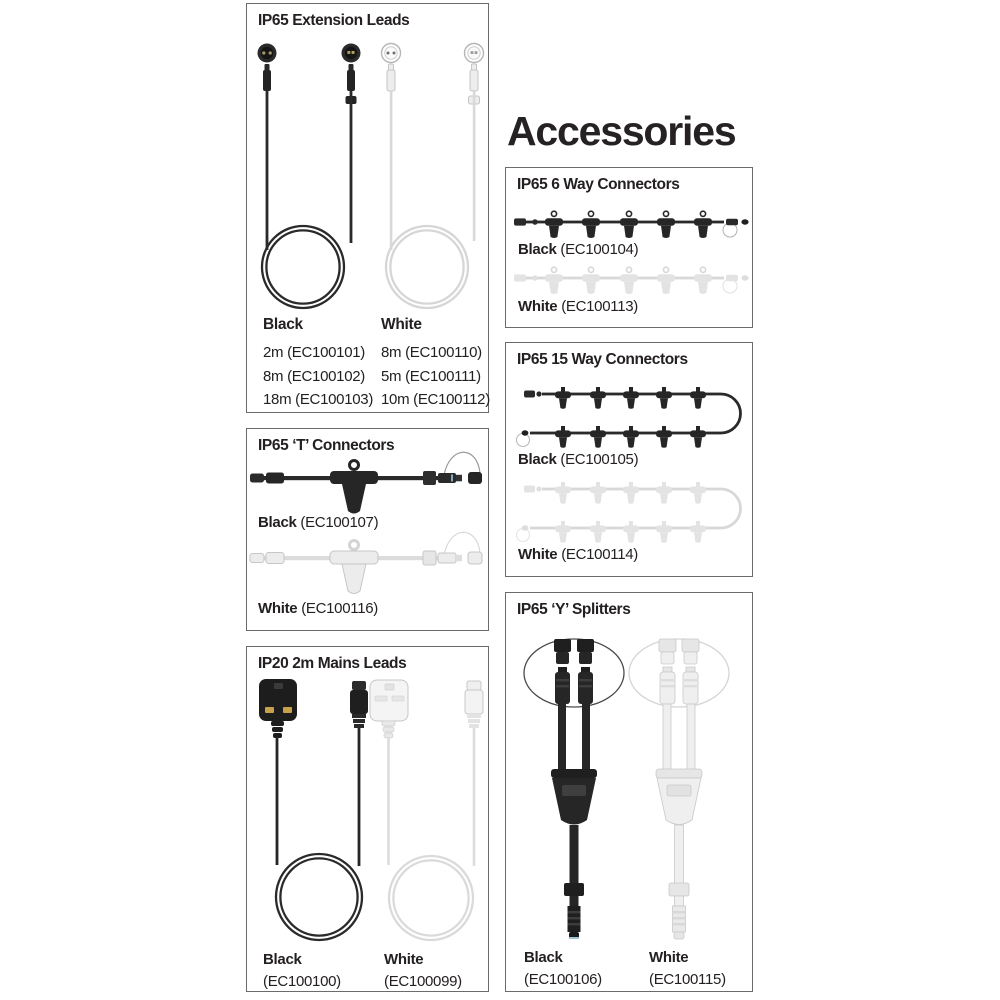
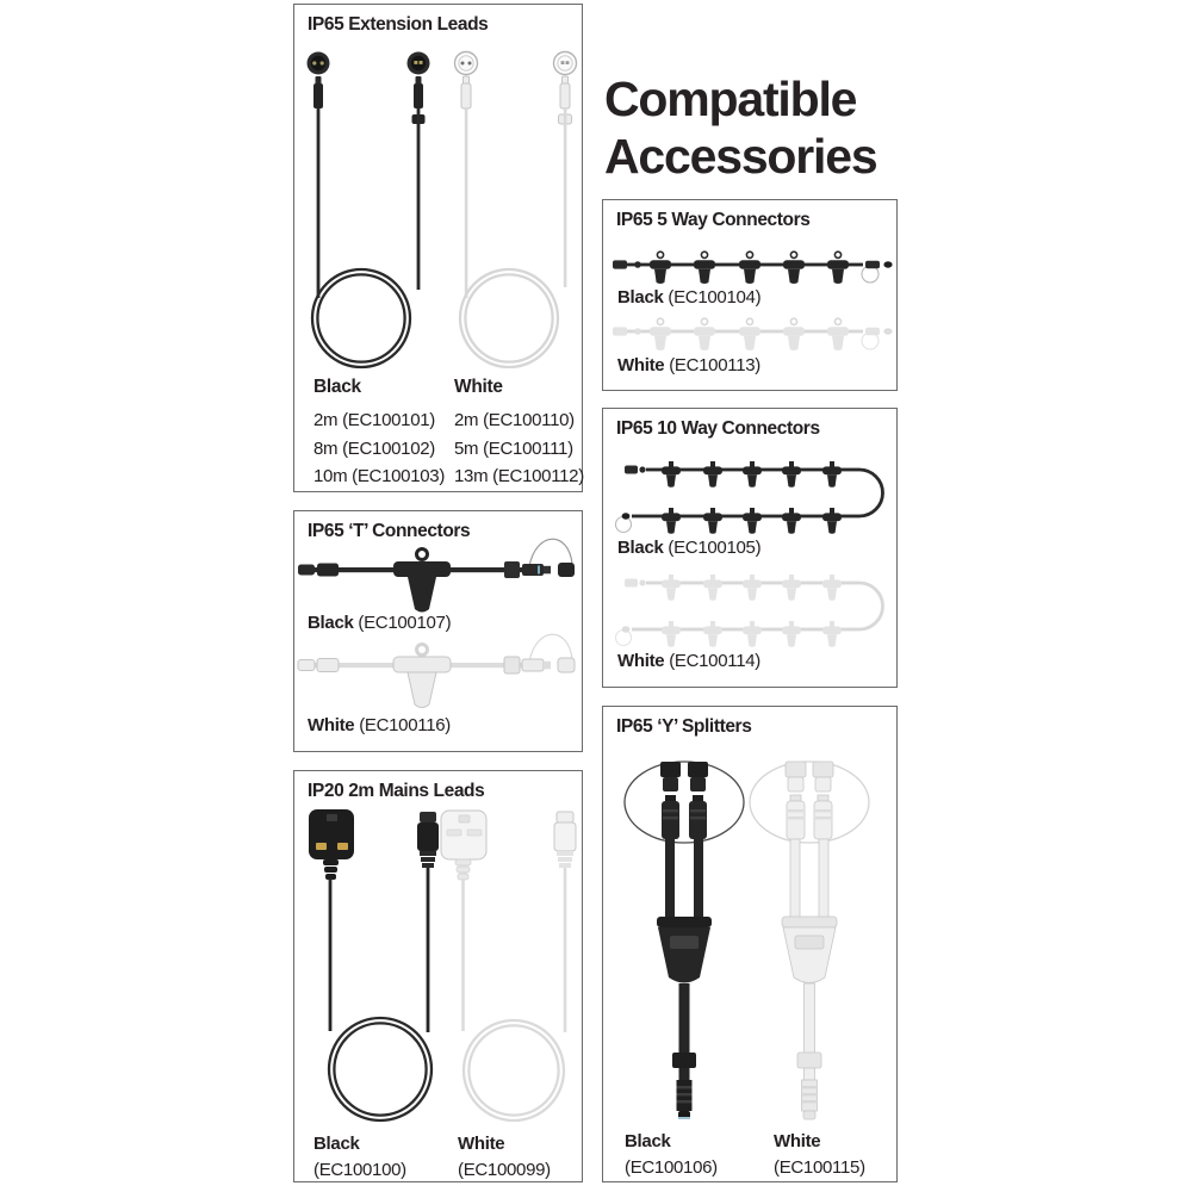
+ Compatible
  Accessories
  IP65 Extension Leads
  Black
  2m (EC100101)
  8m (EC100102)
- 18m (EC100103)
+ 10m (EC100103)
  White
- 8m (EC100110)
+ 2m (EC100110)
  5m (EC100111)
- 10m (EC100112)
+ 13m (EC100112)
  IP65 ‘T’ Connectors
  Black (EC100107)
  White (EC100116)
  IP20 2m Mains Leads
  Black
  (EC100100)
  White
  (EC100099)
- IP65 6 Way Connectors
+ IP65 5 Way Connectors
  Black (EC100104)
  White (EC100113)
- IP65 15 Way Connectors
+ IP65 10 Way Connectors
  Black (EC100105)
  White (EC100114)
  IP65 ‘Y’ Splitters
  Black
  (EC100106)
  White
  (EC100115)
